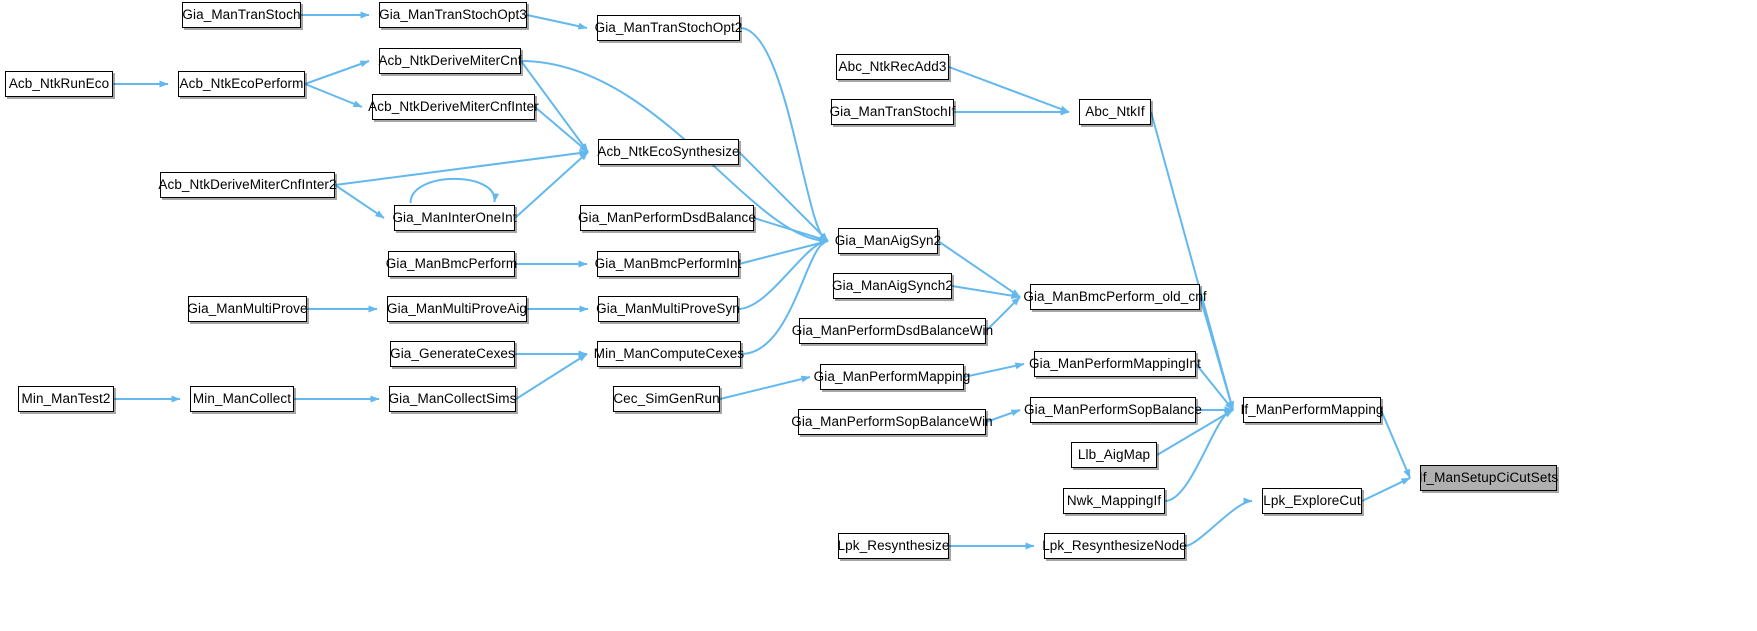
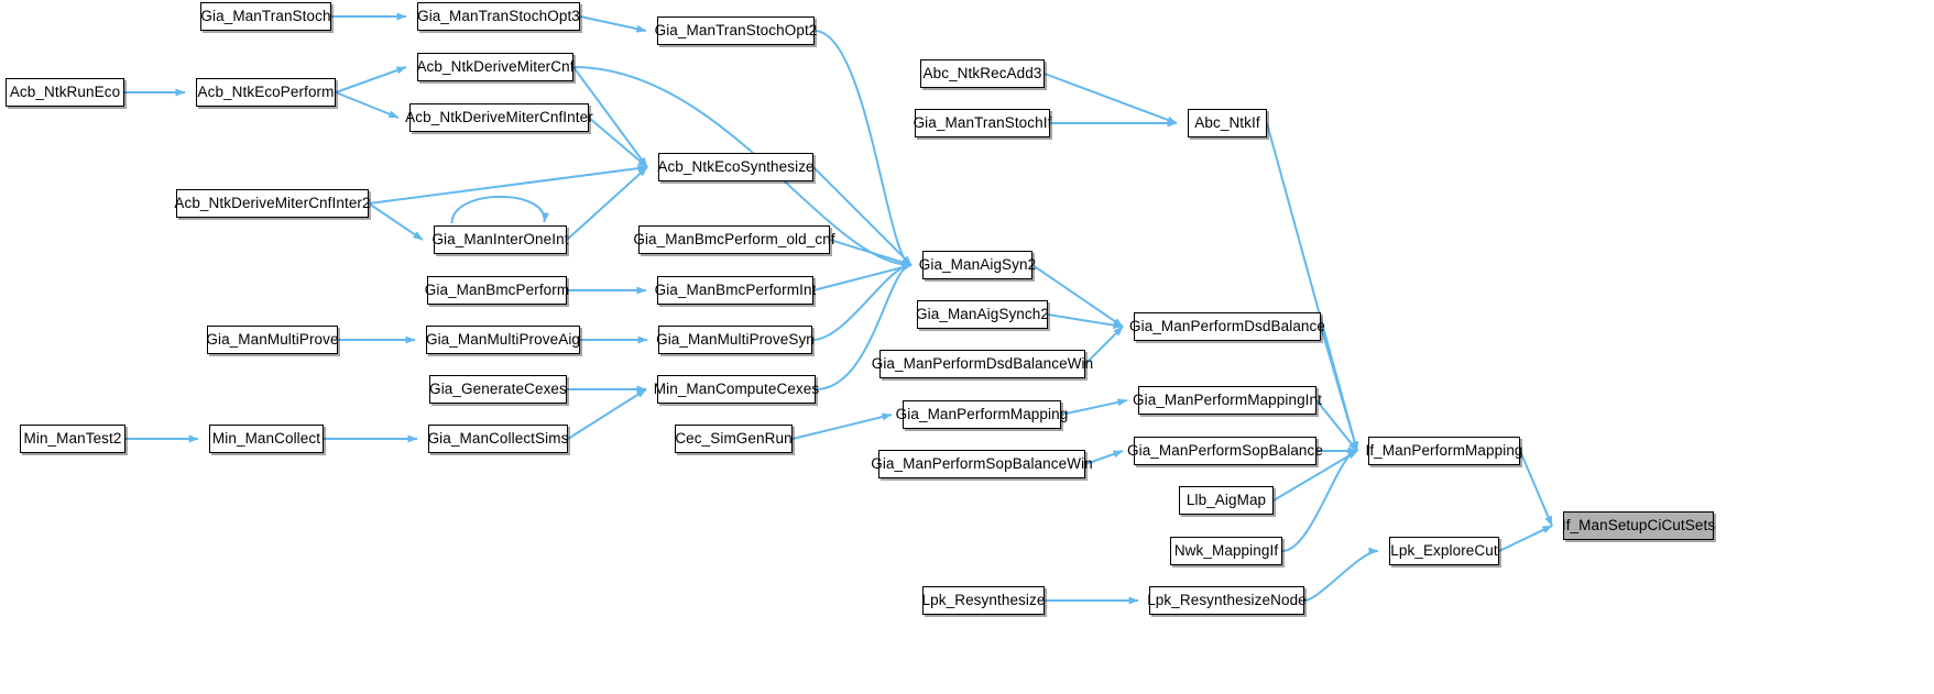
  Gia_ManTranStoch
  Gia_ManTranStochOpt3
  Gia_ManTranStochOpt2
  Acb_NtkRunEco
  Acb_NtkEcoPerform
  Acb_NtkDeriveMiterCnf
  Acb_NtkDeriveMiterCnfInter
  Abc_NtkRecAdd3
  Gia_ManTranStochIf
  Abc_NtkIf
  Acb_NtkEcoSynthesize
  Acb_NtkDeriveMiterCnfInter2
  Gia_ManInterOneInt
- Gia_ManPerformDsdBalance
+ Gia_ManBmcPerform_old_cnf
  Gia_ManAigSyn2
  Gia_ManBmcPerform
  Gia_ManBmcPerformInt
  Gia_ManAigSynch2
  Gia_ManMultiProve
  Gia_ManMultiProveAig
  Gia_ManMultiProveSyn
- Gia_ManBmcPerform_old_cnf
+ Gia_ManPerformDsdBalance
  Gia_ManPerformDsdBalanceWin
  Gia_GenerateCexes
  Min_ManComputeCexes
  Gia_ManPerformMappingInt
  Gia_ManPerformMapping
  Min_ManTest2
  Min_ManCollect
  Gia_ManCollectSims
  Cec_SimGenRun
  Gia_ManPerformSopBalance
  If_ManPerformMapping
  Gia_ManPerformSopBalanceWin
  Llb_AigMap
  If_ManSetupCiCutSets
  Nwk_MappingIf
  Lpk_ExploreCut
  Lpk_Resynthesize
  Lpk_ResynthesizeNode
